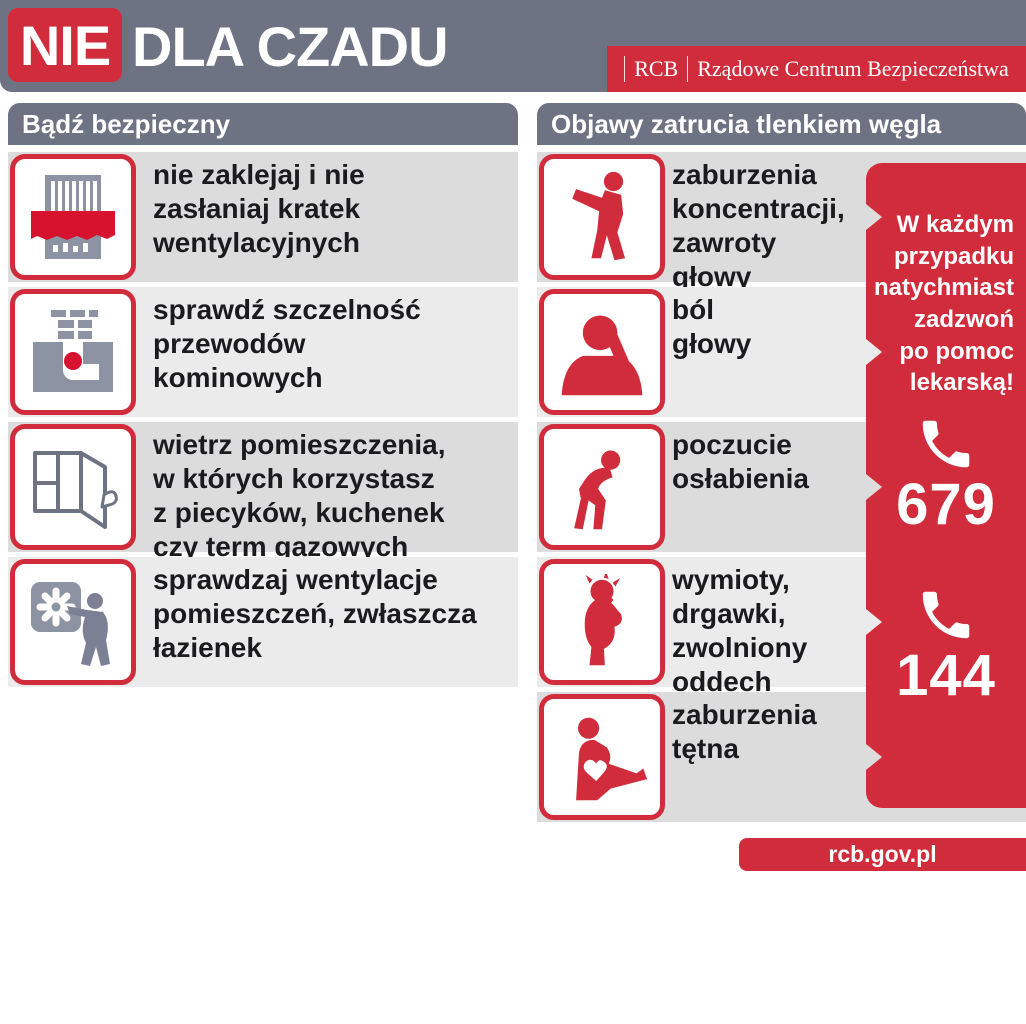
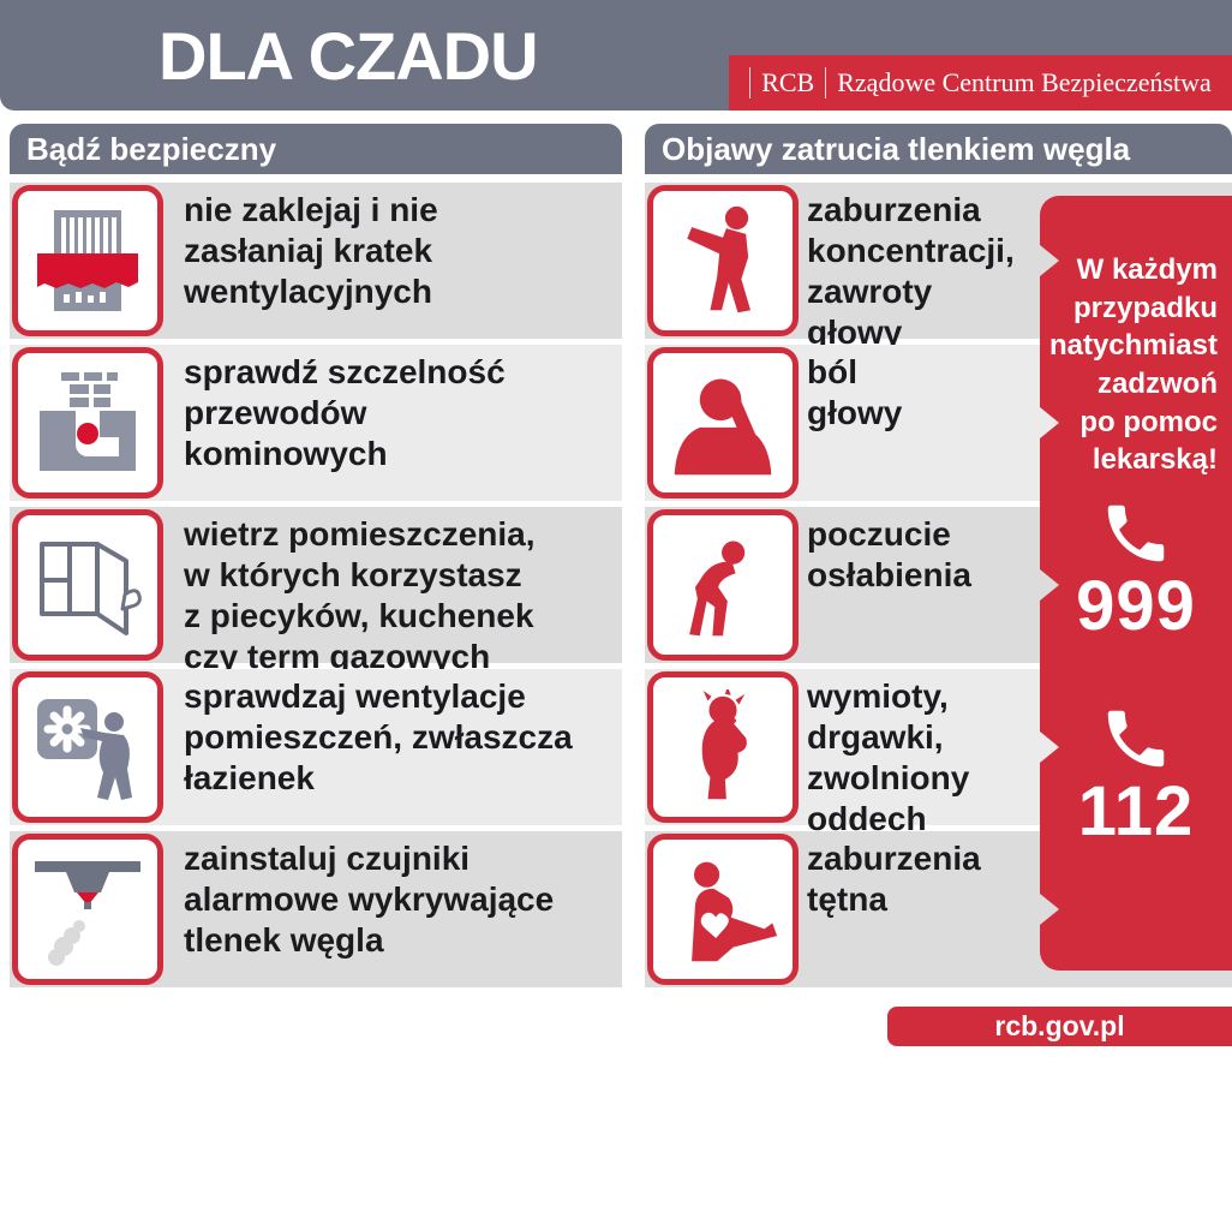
- NIE
  DLA CZADU
  RCB
  Rządowe Centrum Bezpieczeństwa
  Bądź bezpieczny
  Objawy zatrucia tlenkiem węgla
  nie zaklejaj i nie
  zasłaniaj kratek
  wentylacyjnych
  sprawdź szczelność
  przewodów
  kominowych
  wietrz pomieszczenia,
  w których korzystasz
  z piecyków, kuchenek
  czy term gazowych
  sprawdzaj wentylacje
  pomieszczeń, zwłaszcza
  łazienek
+ zainstaluj czujniki
+ alarmowe wykrywające
+ tlenek węgla
  zaburzenia
  koncentracji,
  zawroty
  głowy
  ból
  głowy
  poczucie
  osłabienia
  wymioty,
  drgawki,
  zwolniony
  oddech
  zaburzenia
  tętna
  W każdym
  przypadku
  natychmiast
  zadzwoń
  po pomoc
  lekarską!
- 679
+ 999
- 144
+ 112
  rcb.gov.pl
